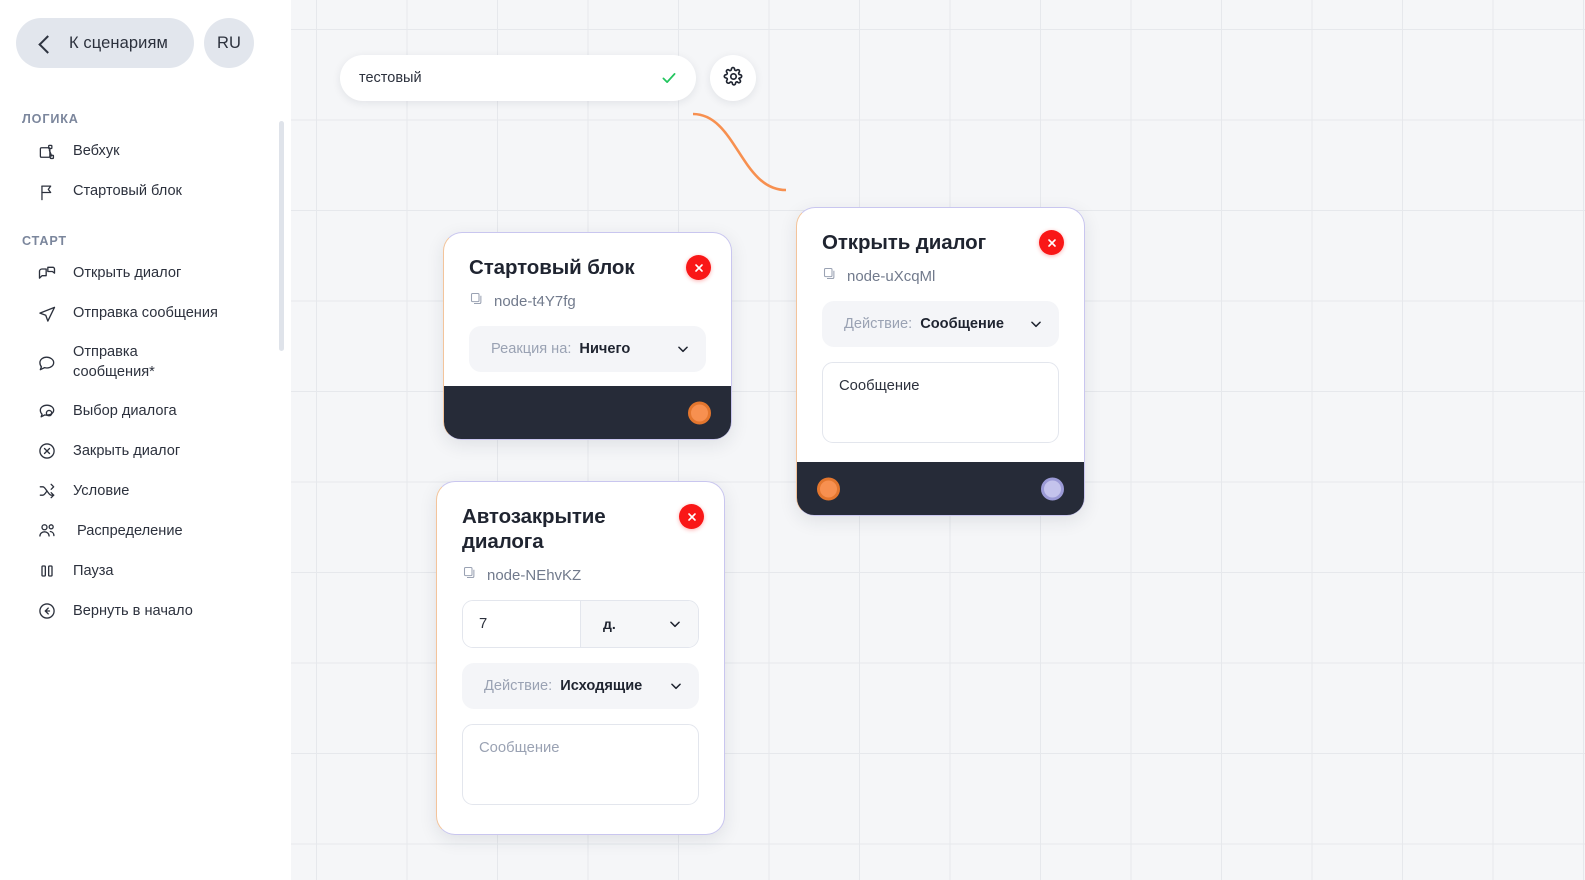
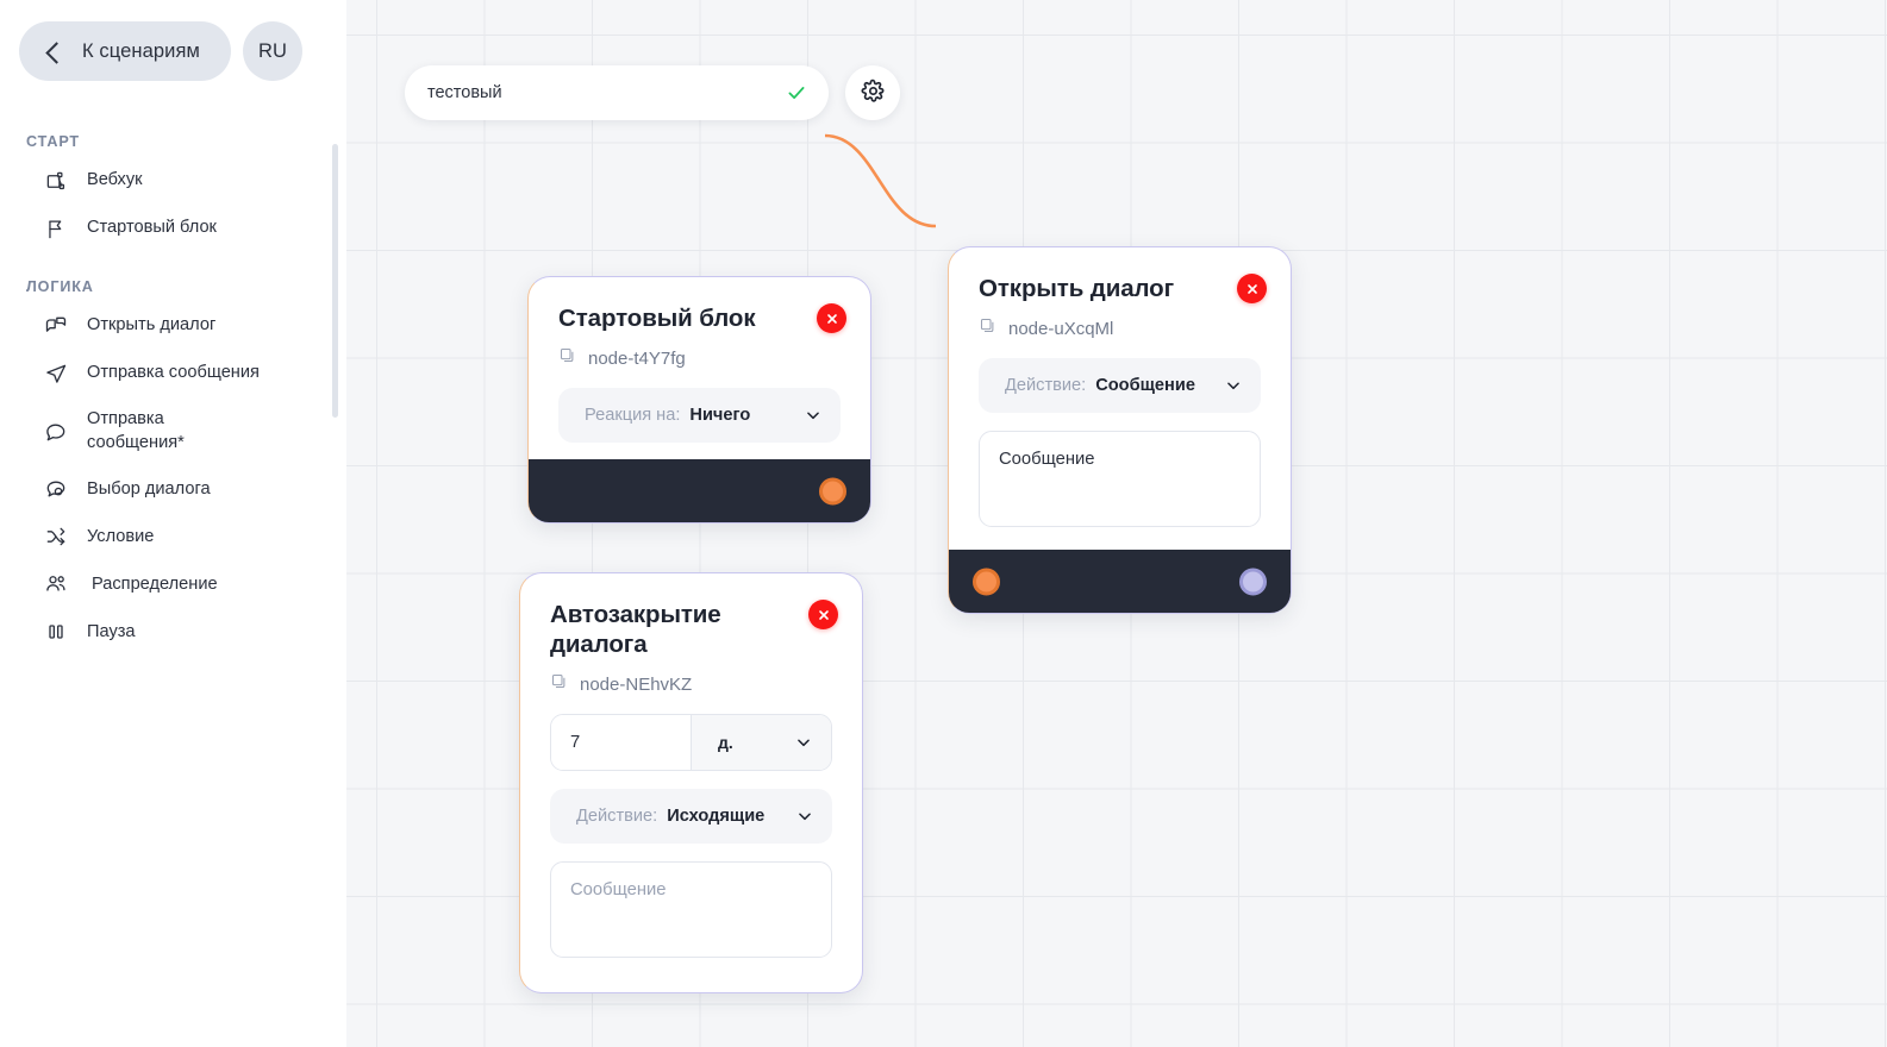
  К сценариям
  RU
- ЛОГИКА
+ СТАРТ
  Вебхук
  Стартовый блок
- СТАРТ
+ ЛОГИКА
  Открыть диалог
  Отправка сообщения
  Отправка сообщения*
  Выбор диалога
- Закрыть диалог
  Условие
  Распределение
  Пауза
- Вернуть в начало
  тестовый
  Стартовый блок
  node-t4Y7fg
  Реакция на:
  Ничего
  Открыть диалог
  node-uXcqMl
  Действие:
  Сообщение
  Сообщение
  Автозакрытие диалога
  node-NEhvKZ
  7
  д.
  Действие:
  Исходящие
  Сообщение
